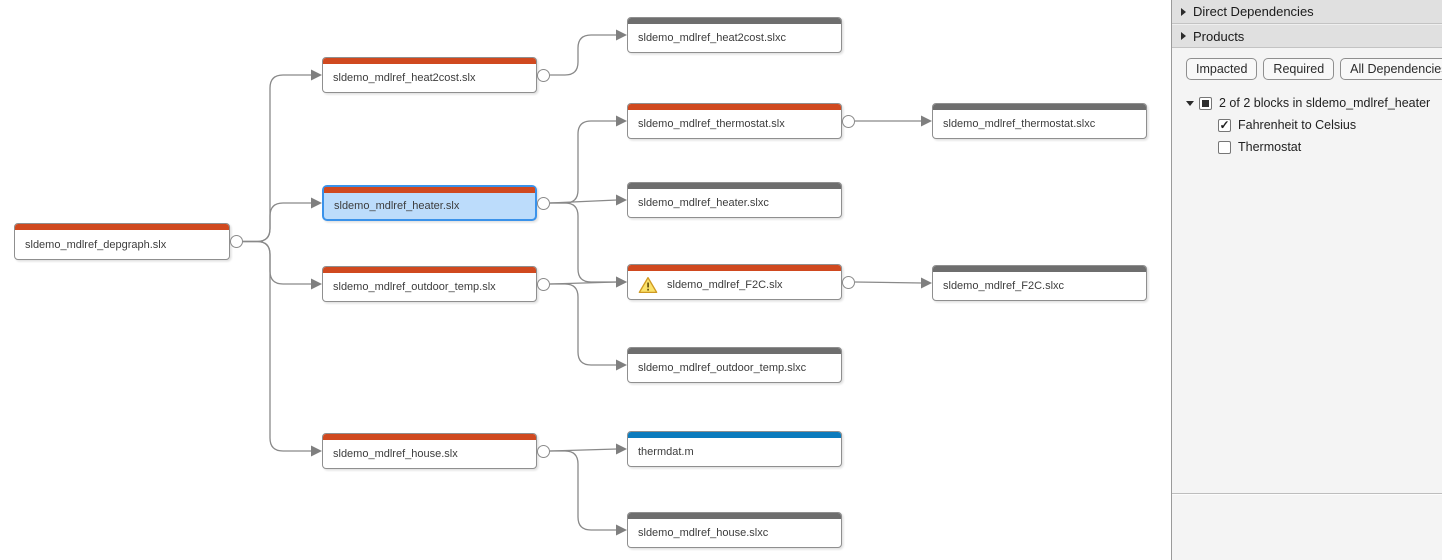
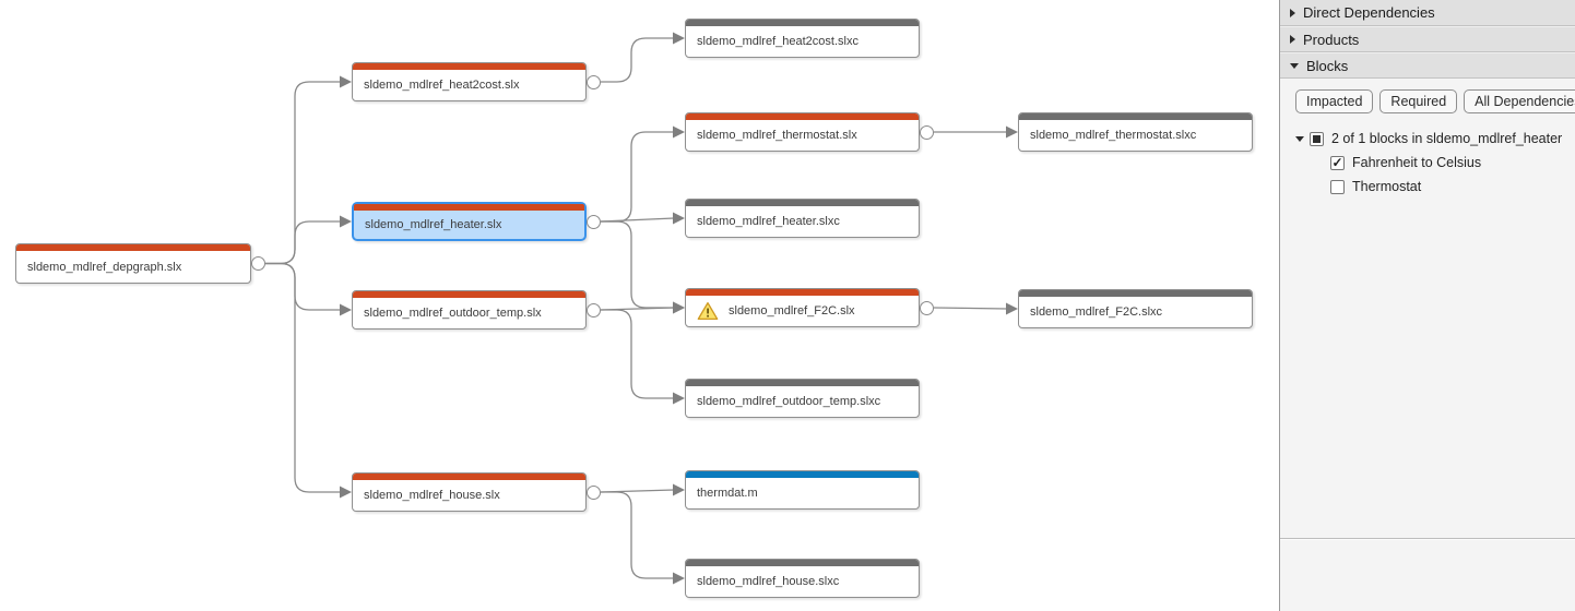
  sldemo_mdlref_depgraph.slx
  sldemo_mdlref_heat2cost.slx
  sldemo_mdlref_heater.slx
  sldemo_mdlref_outdoor_temp.slx
  sldemo_mdlref_house.slx
  sldemo_mdlref_heat2cost.slxc
  sldemo_mdlref_thermostat.slx
  sldemo_mdlref_heater.slxc
  sldemo_mdlref_F2C.slx
  sldemo_mdlref_outdoor_temp.slxc
  thermdat.m
  sldemo_mdlref_house.slxc
  sldemo_mdlref_thermostat.slxc
  sldemo_mdlref_F2C.slxc
  Direct Dependencies
  Products
+ Blocks
  Impacted
  Required
  All Dependencie
- 2 of 2 blocks in sldemo_mdlref_heater
+ 2 of 1 blocks in sldemo_mdlref_heater
  Fahrenheit to Celsius
  Thermostat
